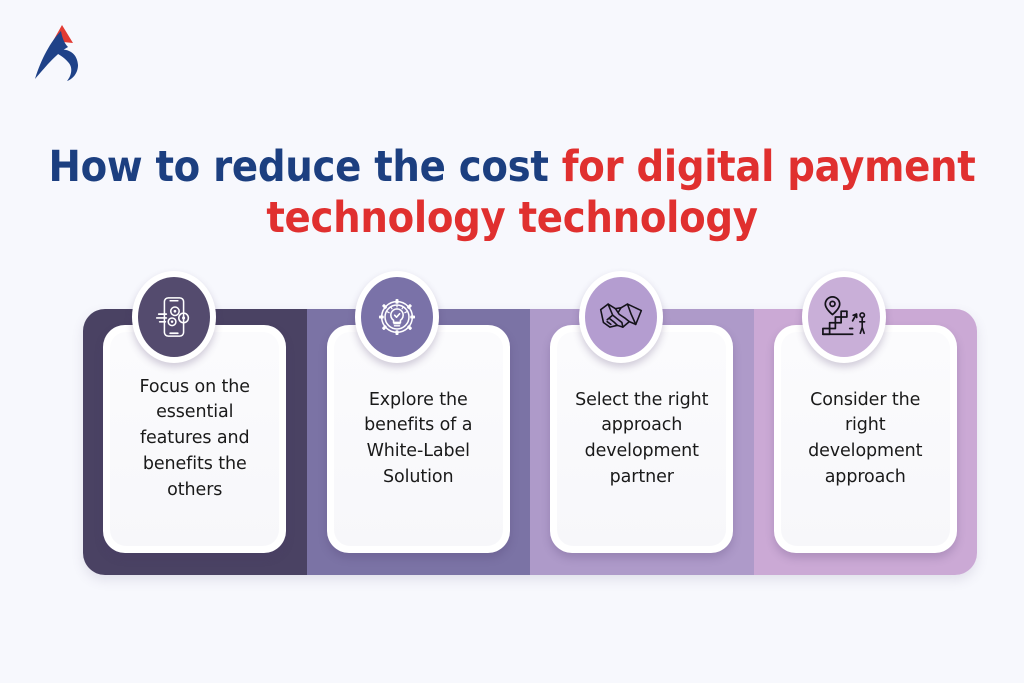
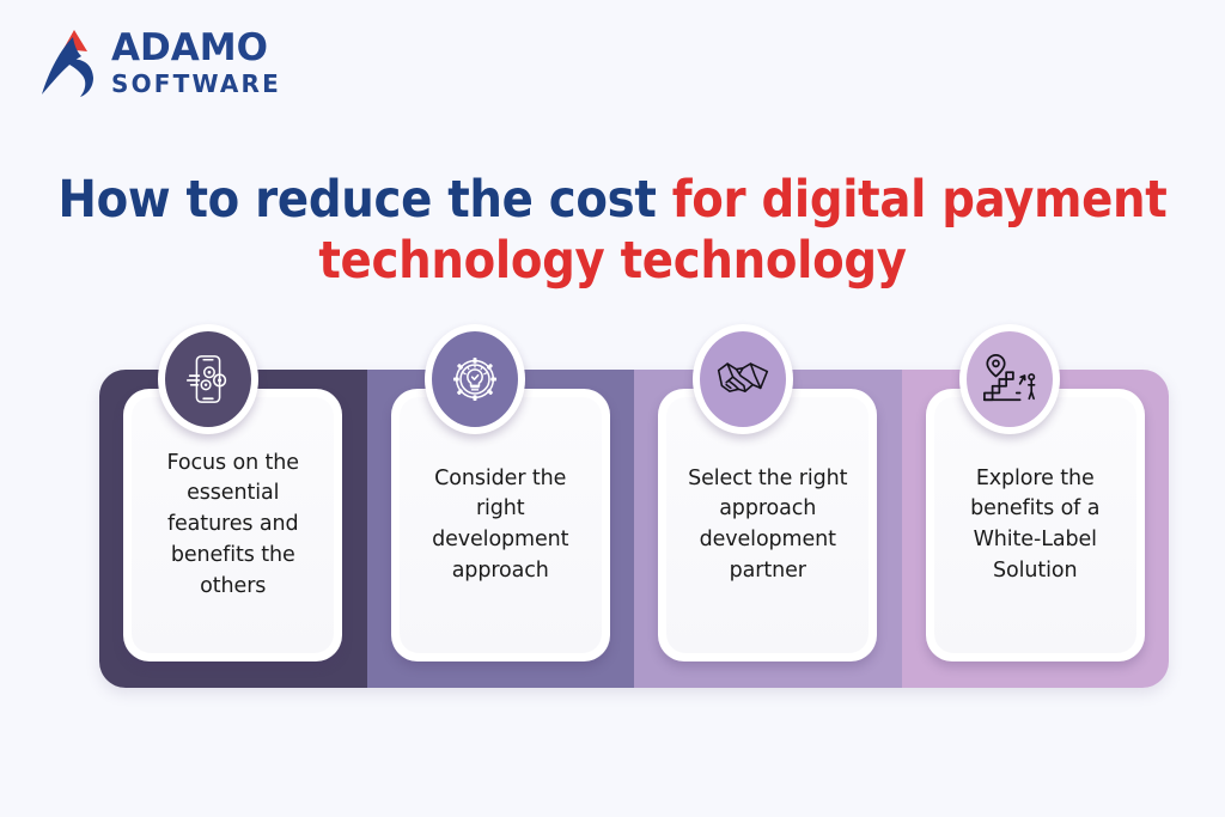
+ ADAMO
+ SOFTWARE
  How to reduce the cost for digital payment technology technology
  Focus on the essential features and benefits the others
- Explore the benefits of a White-Label Solution
+ Consider the right development approach
  Select the right approach development partner
- Consider the right development approach
+ Explore the benefits of a White-Label Solution
